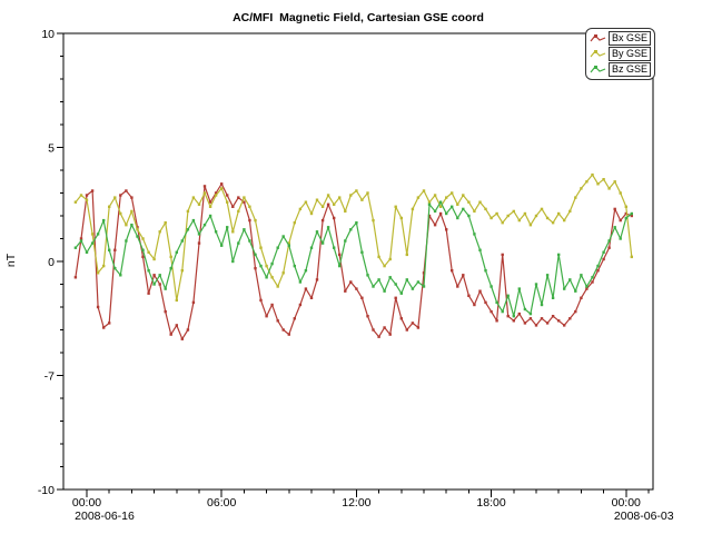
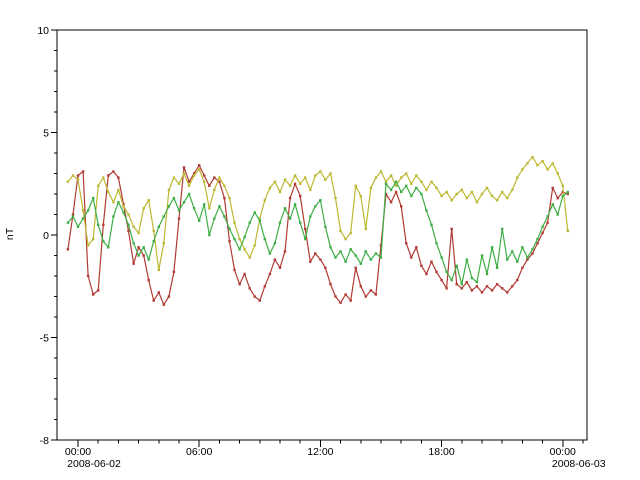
  10
  5
  0
- -7
+ -5
- -10
+ -8
  00:00
- 2008-06-16
+ 2008-06-02
  06:00
  12:00
  18:00
  00:00
  2008-06-03
- AC/MFI Magnetic Field, Cartesian GSE coord
- Bx GSE
- By GSE
- Bz GSE
